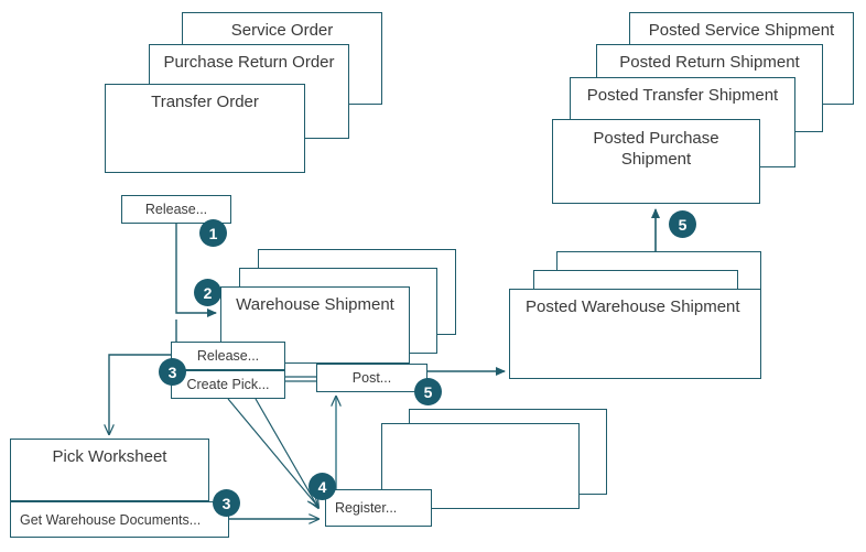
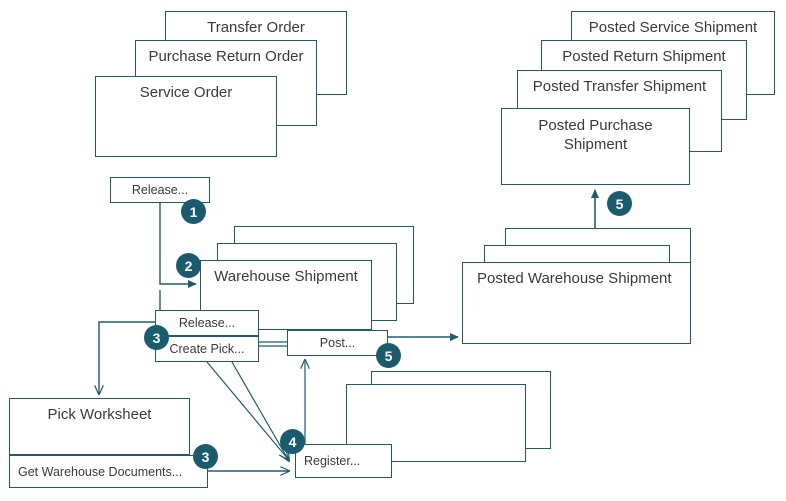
- Service Order
+ Transfer Order
  Purchase Return Order
- Transfer Order
+ Service Order
  Posted Service Shipment
  Posted Return Shipment
  Posted Transfer Shipment
  Posted Purchase
  Shipment
  Warehouse Shipment
  Posted Warehouse Shipment
  Pick Worksheet
  Release...
  Release...
  Create Pick...
  Post...
  Get Warehouse Documents...
  Register...
  1
  2
  3
  3
  4
  5
  5
